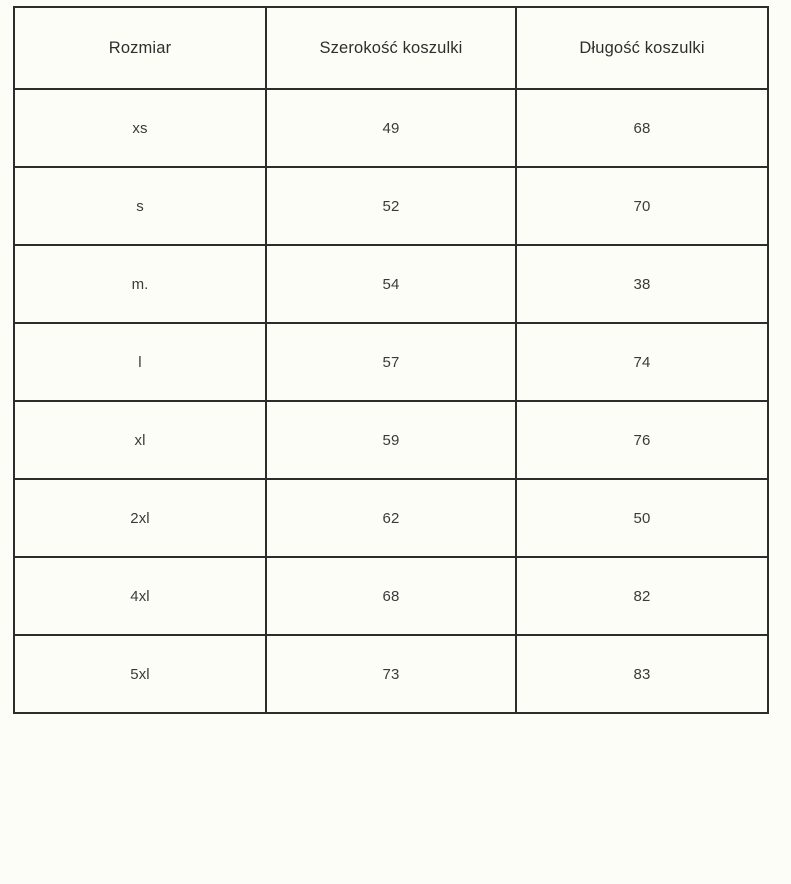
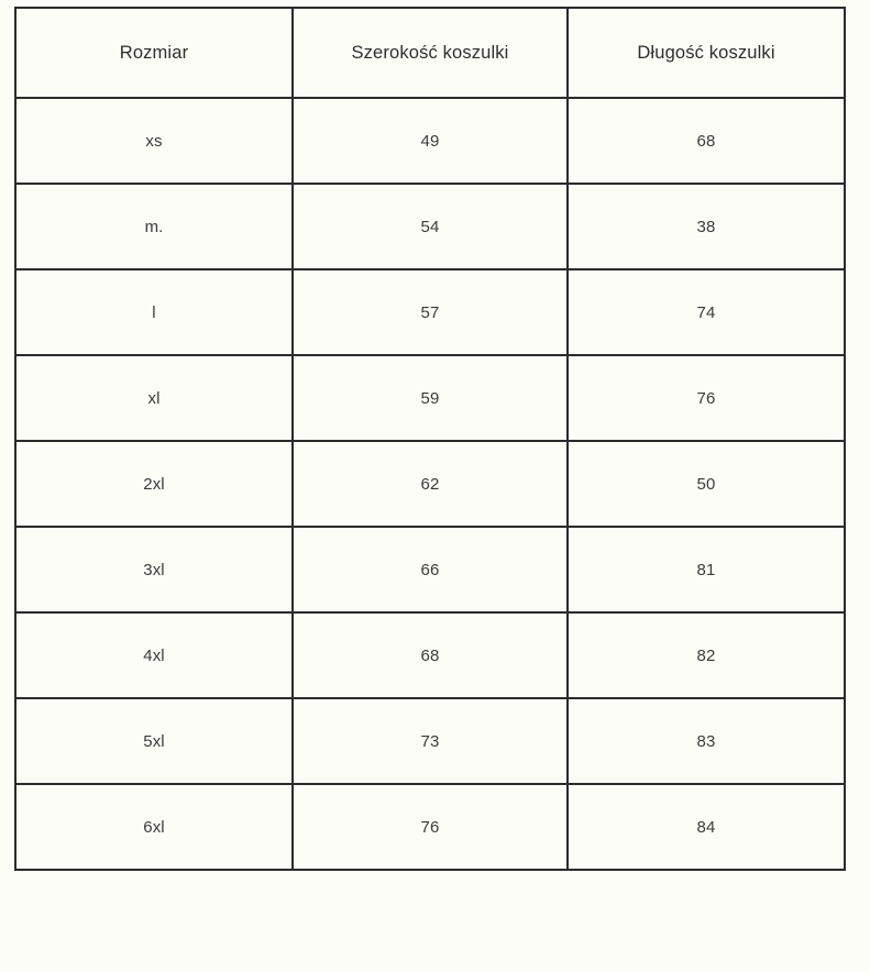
  Rozmiar	Szerokość koszulki	Długość koszulki
  xs	49	68
- s	52	70
  m.	54	38
  l	57	74
  xl	59	76
  2xl	62	50
+ 3xl	66	81
  4xl	68	82
  5xl	73	83
+ 6xl	76	84
